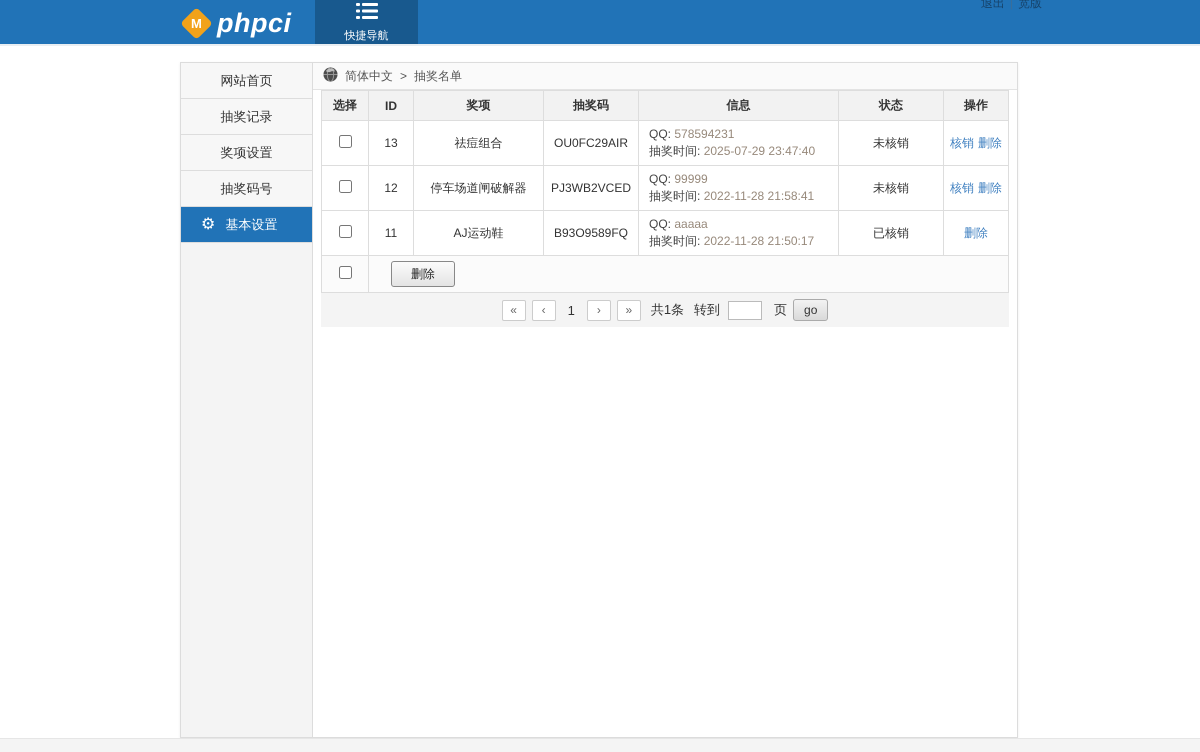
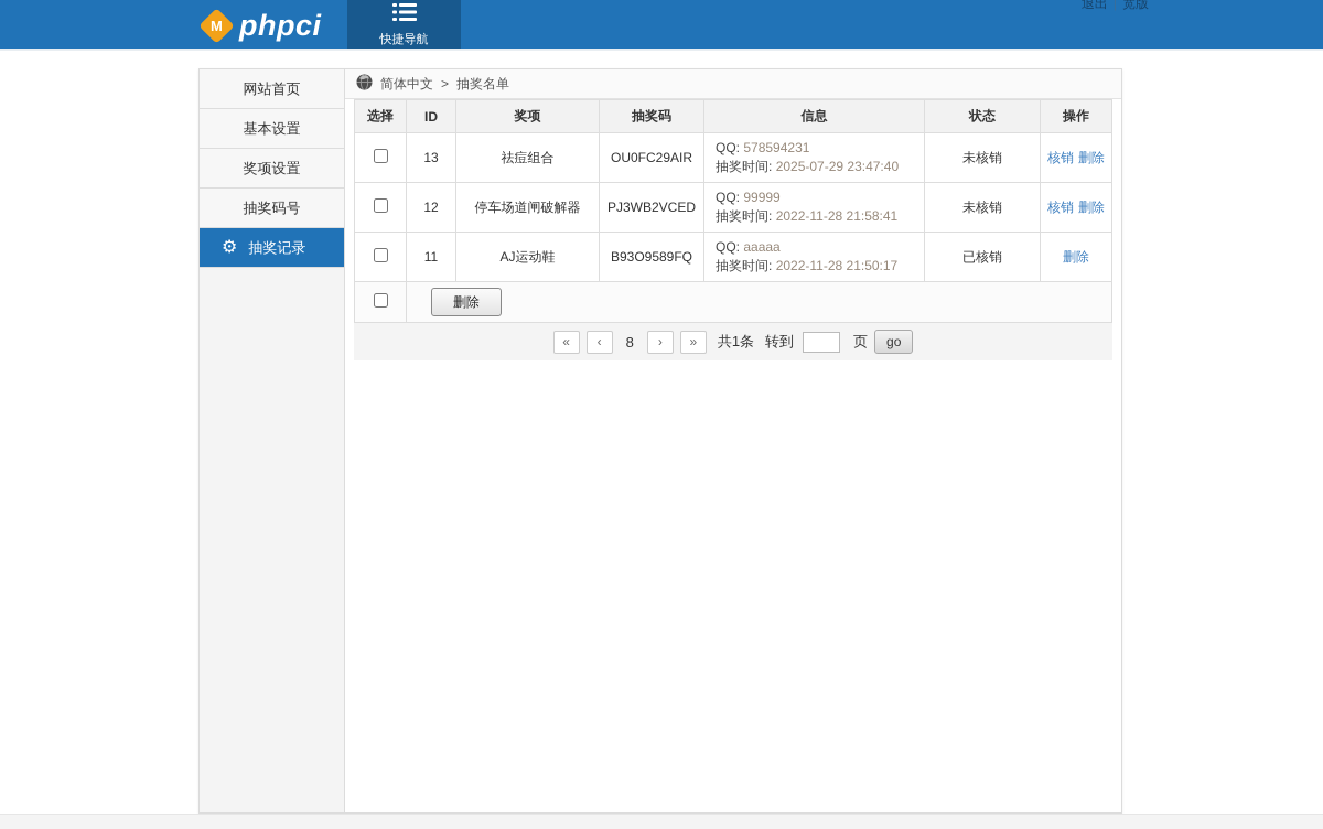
  phpci
  快捷导航
  退出 | 宽版
  网站首页
- 抽奖记录
+ 基本设置
  奖项设置
  抽奖码号
  ⚙
- 基本设置
+ 抽奖记录
  简体中文
  >
  抽奖名单
  选择	ID	奖项	抽奖码	信息	状态	操作
  	13	祛痘组合	OU0FC29AIR	QQ: 578594231 抽奖时间: 2025-07-29 23:47:40	未核销	核销 删除
  	12	停车场道闸破解器	PJ3WB2VCED	QQ: 99999 抽奖时间: 2022-11-28 21:58:41	未核销	核销 删除
  	11	AJ运动鞋	B93O9589FQ	QQ: aaaaa 抽奖时间: 2022-11-28 21:50:17	已核销	删除
  	删除
  «
  ‹
- 1
+ 8
  ›
  »
  共1条
  转到
  页
  go
